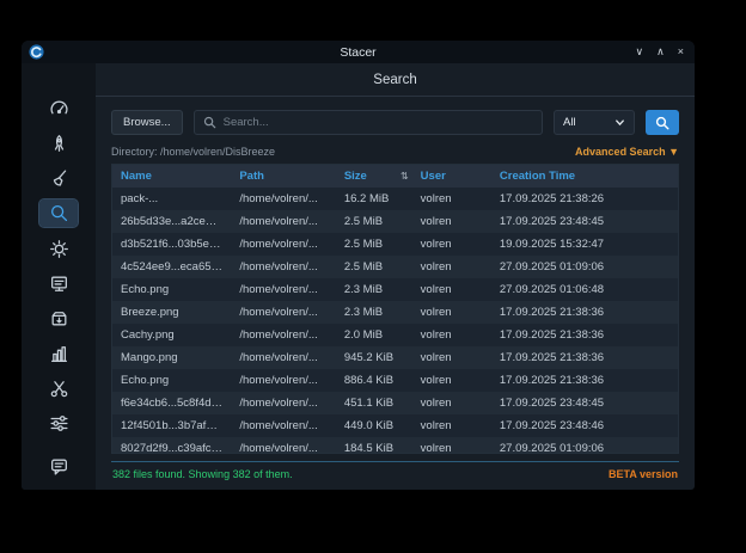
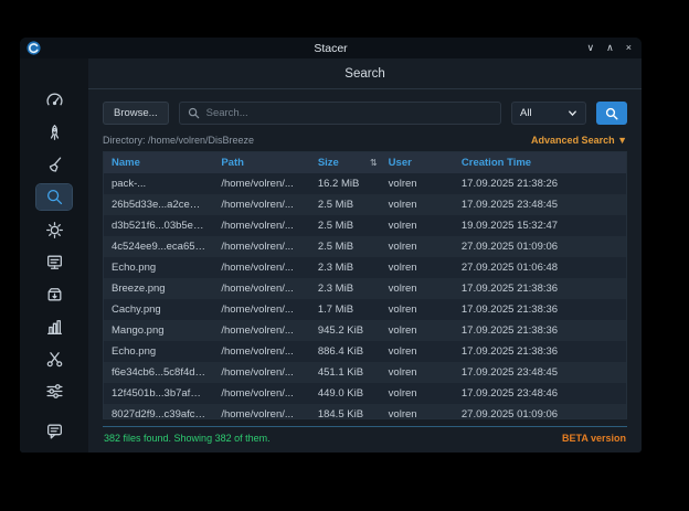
  Stacer
  ∨
  ∧
  ×
  Search
  Browse...
  Search...
  All
  Directory: /home/volren/DisBreeze
  Advanced Search ▼
  Name	Path	Size ⇅	User	Creation Time
  pack-...	/home/volren/...	16.2 MiB	volren	17.09.2025 21:38:26
  26b5d33e...a2ce3c9f	/home/volren/...	2.5 MiB	volren	17.09.2025 23:48:45
  d3b521f6...03b5e1cc	/home/volren/...	2.5 MiB	volren	19.09.2025 15:32:47
  4c524ee9...eca65c8c	/home/volren/...	2.5 MiB	volren	27.09.2025 01:09:06
  Echo.png	/home/volren/...	2.3 MiB	volren	27.09.2025 01:06:48
  Breeze.png	/home/volren/...	2.3 MiB	volren	17.09.2025 21:38:36
- Cachy.png	/home/volren/...	2.0 MiB	volren	17.09.2025 21:38:36
+ Cachy.png	/home/volren/...	1.7 MiB	volren	17.09.2025 21:38:36
  Mango.png	/home/volren/...	945.2 KiB	volren	17.09.2025 21:38:36
  Echo.png	/home/volren/...	886.4 KiB	volren	17.09.2025 21:38:36
  f6e34cb6...5c8f4dc5	/home/volren/...	451.1 KiB	volren	17.09.2025 23:48:45
  12f4501b...3b7af9a5	/home/volren/...	449.0 KiB	volren	17.09.2025 23:48:46
  8027d2f9...c39afc14	/home/volren/...	184.5 KiB	volren	27.09.2025 01:09:06
  382 files found. Showing 382 of them.
  BETA version
